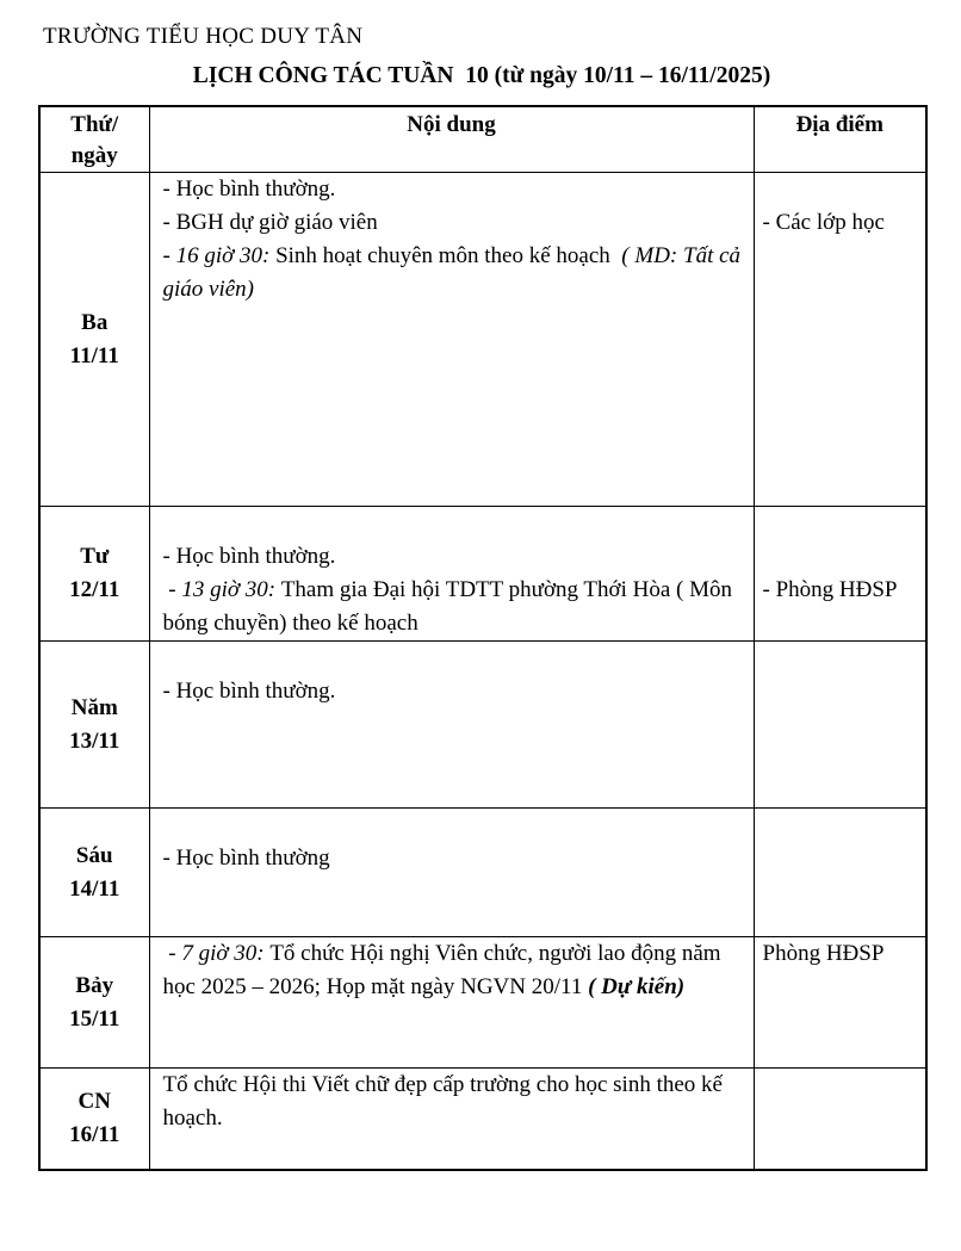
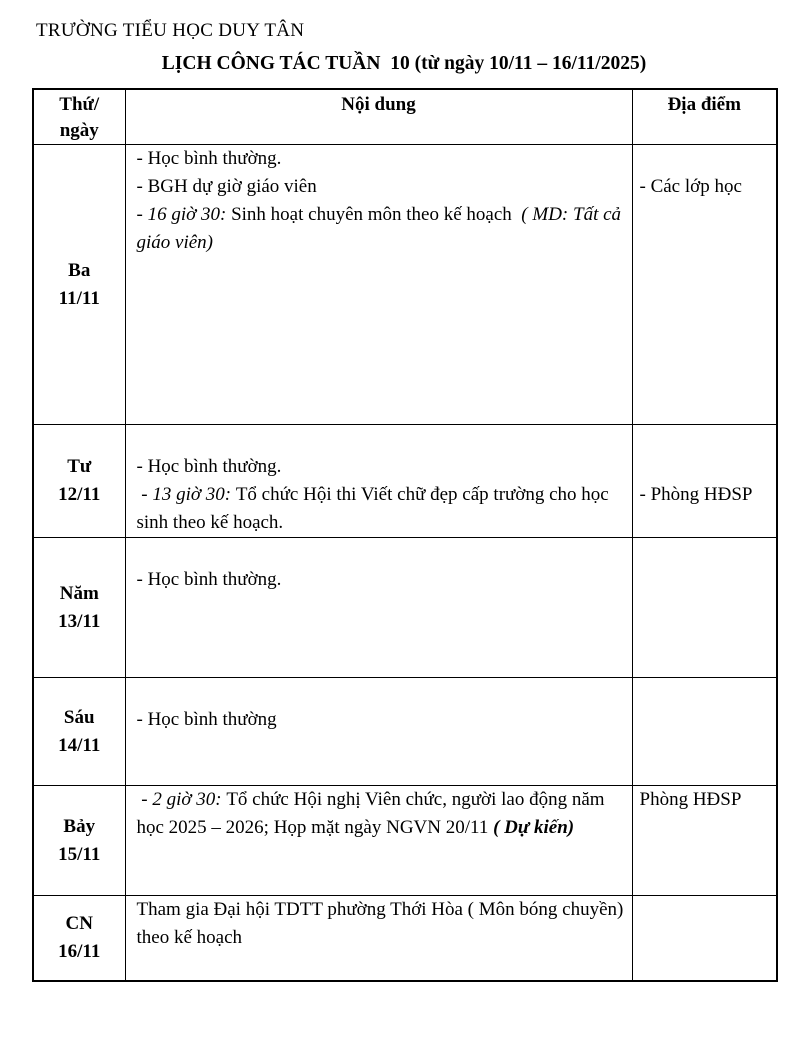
  TRƯỜNG TIỂU HỌC DUY TÂN
  LỊCH CÔNG TÁC TUẦN 10 (từ ngày 10/11 – 16/11/2025)
  Thứ/ ngày	Nội dung	Địa điểm
  Ba11/11	- Học bình thường.- BGH dự giờ giáo viên- 16 giờ 30: Sinh hoạt chuyên môn theo kế hoạch ( MD: Tất cả giáo viên)	- Các lớp học
- Tư12/11	- Học bình thường. - 13 giờ 30: Tham gia Đại hội TDTT phường Thới Hòa ( Môn bóng chuyền) theo kế hoạch	- Phòng HĐSP
+ Tư12/11	- Học bình thường. - 13 giờ 30: Tổ chức Hội thi Viết chữ đẹp cấp trường cho học sinh theo kế hoạch.	- Phòng HĐSP
  Năm13/11	- Học bình thường.
  Sáu14/11	- Học bình thường
- Bảy15/11	- 7 giờ 30: Tổ chức Hội nghị Viên chức, người lao động năm học 2025 – 2026; Họp mặt ngày NGVN 20/11 ( Dự kiến)	Phòng HĐSP
+ Bảy15/11	- 2 giờ 30: Tổ chức Hội nghị Viên chức, người lao động năm học 2025 – 2026; Họp mặt ngày NGVN 20/11 ( Dự kiến)	Phòng HĐSP
- CN16/11	Tổ chức Hội thi Viết chữ đẹp cấp trường cho học sinh theo kế hoạch.
+ CN16/11	Tham gia Đại hội TDTT phường Thới Hòa ( Môn bóng chuyền) theo kế hoạch
